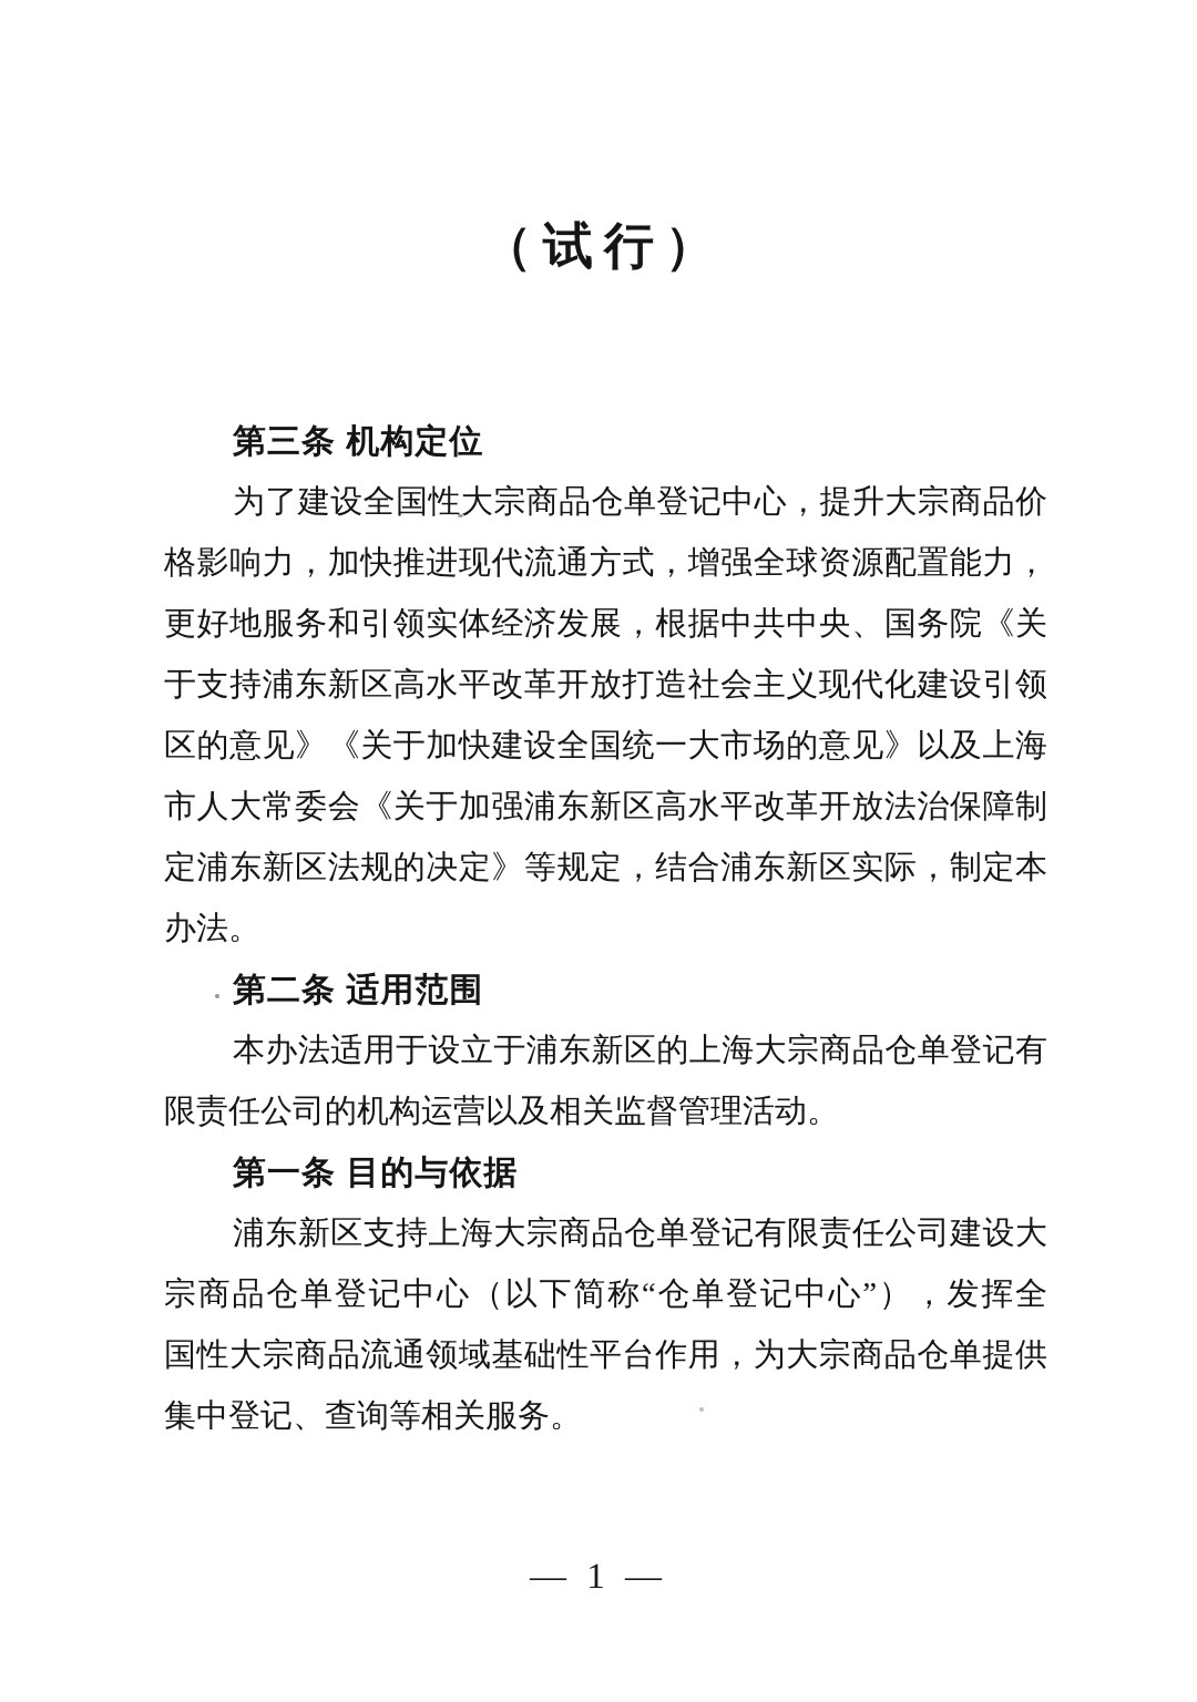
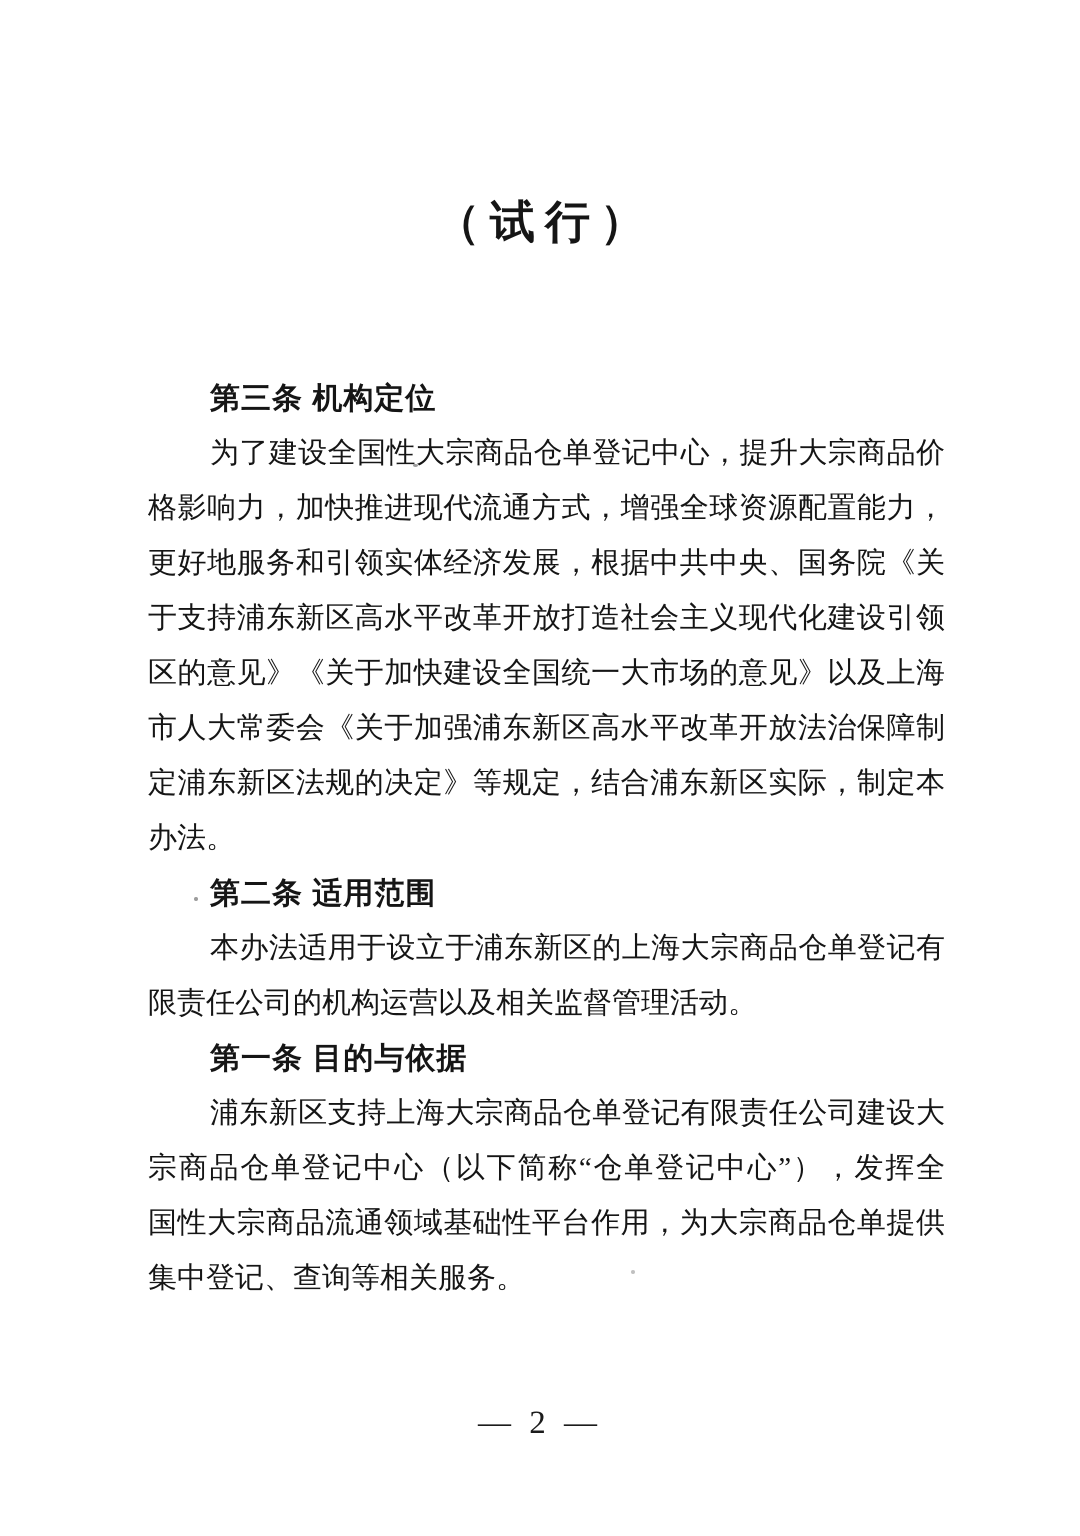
  （试行）
  第三条 机构定位
  为了建设全国性大宗商品仓单登记中心，提升大宗商品价
  格影响力，加快推进现代流通方式，增强全球资源配置能力，
  更好地服务和引领实体经济发展，根据中共中央、国务院《关
  于支持浦东新区高水平改革开放打造社会主义现代化建设引领
  区的意见》《关于加快建设全国统一大市场的意见》以及上海
  市人大常委会《关于加强浦东新区高水平改革开放法治保障制
  定浦东新区法规的决定》等规定，结合浦东新区实际，制定本
  办法。
  第二条 适用范围
  本办法适用于设立于浦东新区的上海大宗商品仓单登记有
  限责任公司的机构运营以及相关监督管理活动。
  第一条 目的与依据
  浦东新区支持上海大宗商品仓单登记有限责任公司建设大
  宗商品仓单登记中心（以下简称“仓单登记中心”），发挥全
  国性大宗商品流通领域基础性平台作用，为大宗商品仓单提供
  集中登记、查询等相关服务。
- — 1 —
+ — 2 —
